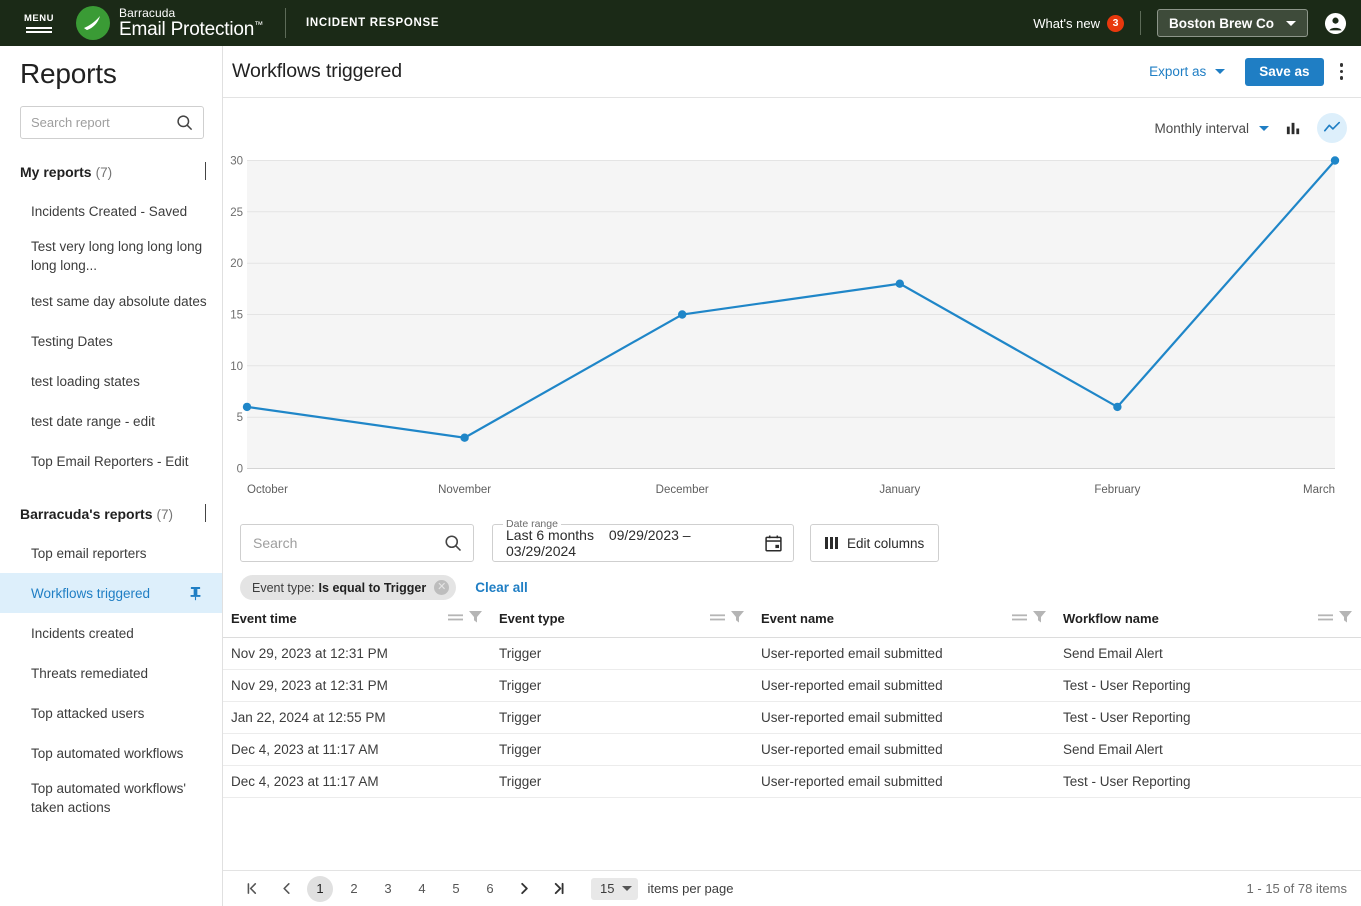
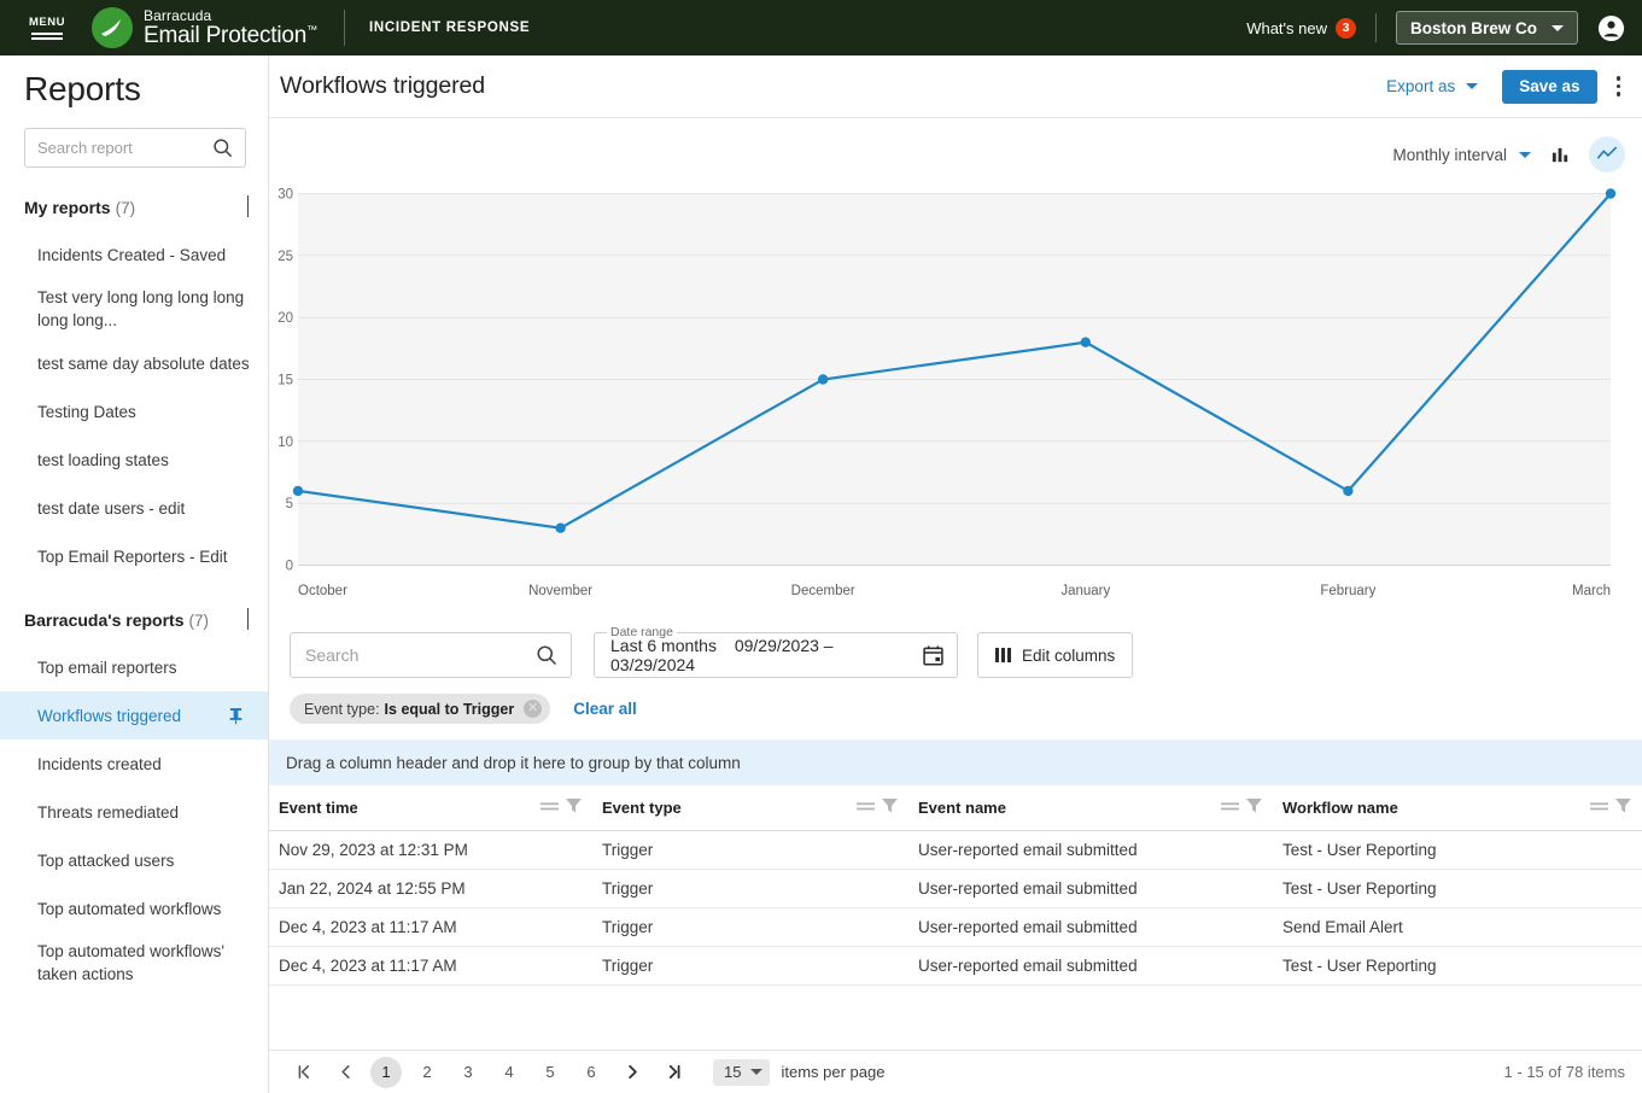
  MENU
  Barracuda
  Email Protection™
  INCIDENT RESPONSE
  What's new
  3
  Boston Brew Co
  Reports
  Search report
  My reports
  (7)
  Incidents Created - Saved
  Test very long long long long long long...
  test same day absolute dates
  Testing Dates
  test loading states
- test date range - edit
+ test date users - edit
  Top Email Reporters - Edit
  Barracuda's reports
  (7)
  Top email reporters
  Workflows triggered
  Incidents created
  Threats remediated
  Top attacked users
  Top automated workflows
  Top automated workflows' taken actions
  Workflows triggered
  Export as
  Save as
  Monthly interval
  30
  25
  20
  15
  10
  5
  0
  October
  November
  December
  January
  February
  March
  Search
  Date range
  Last 6 months 09/29/2023 – 03/29/2024
  Edit columns
  Event type:
  Is equal to Trigger
  ✕
  Clear all
+ Drag a column header and drop it here to group by that column
  Event time	Event type	Event name	Workflow name
- Nov 29, 2023 at 12:31 PM	Trigger	User-reported email submitted	Send Email Alert
  Nov 29, 2023 at 12:31 PM	Trigger	User-reported email submitted	Test - User Reporting
  Jan 22, 2024 at 12:55 PM	Trigger	User-reported email submitted	Test - User Reporting
  Dec 4, 2023 at 11:17 AM	Trigger	User-reported email submitted	Send Email Alert
  Dec 4, 2023 at 11:17 AM	Trigger	User-reported email submitted	Test - User Reporting
  1
  2
  3
  4
  5
  6
  15
  items per page
  1 - 15 of 78 items
